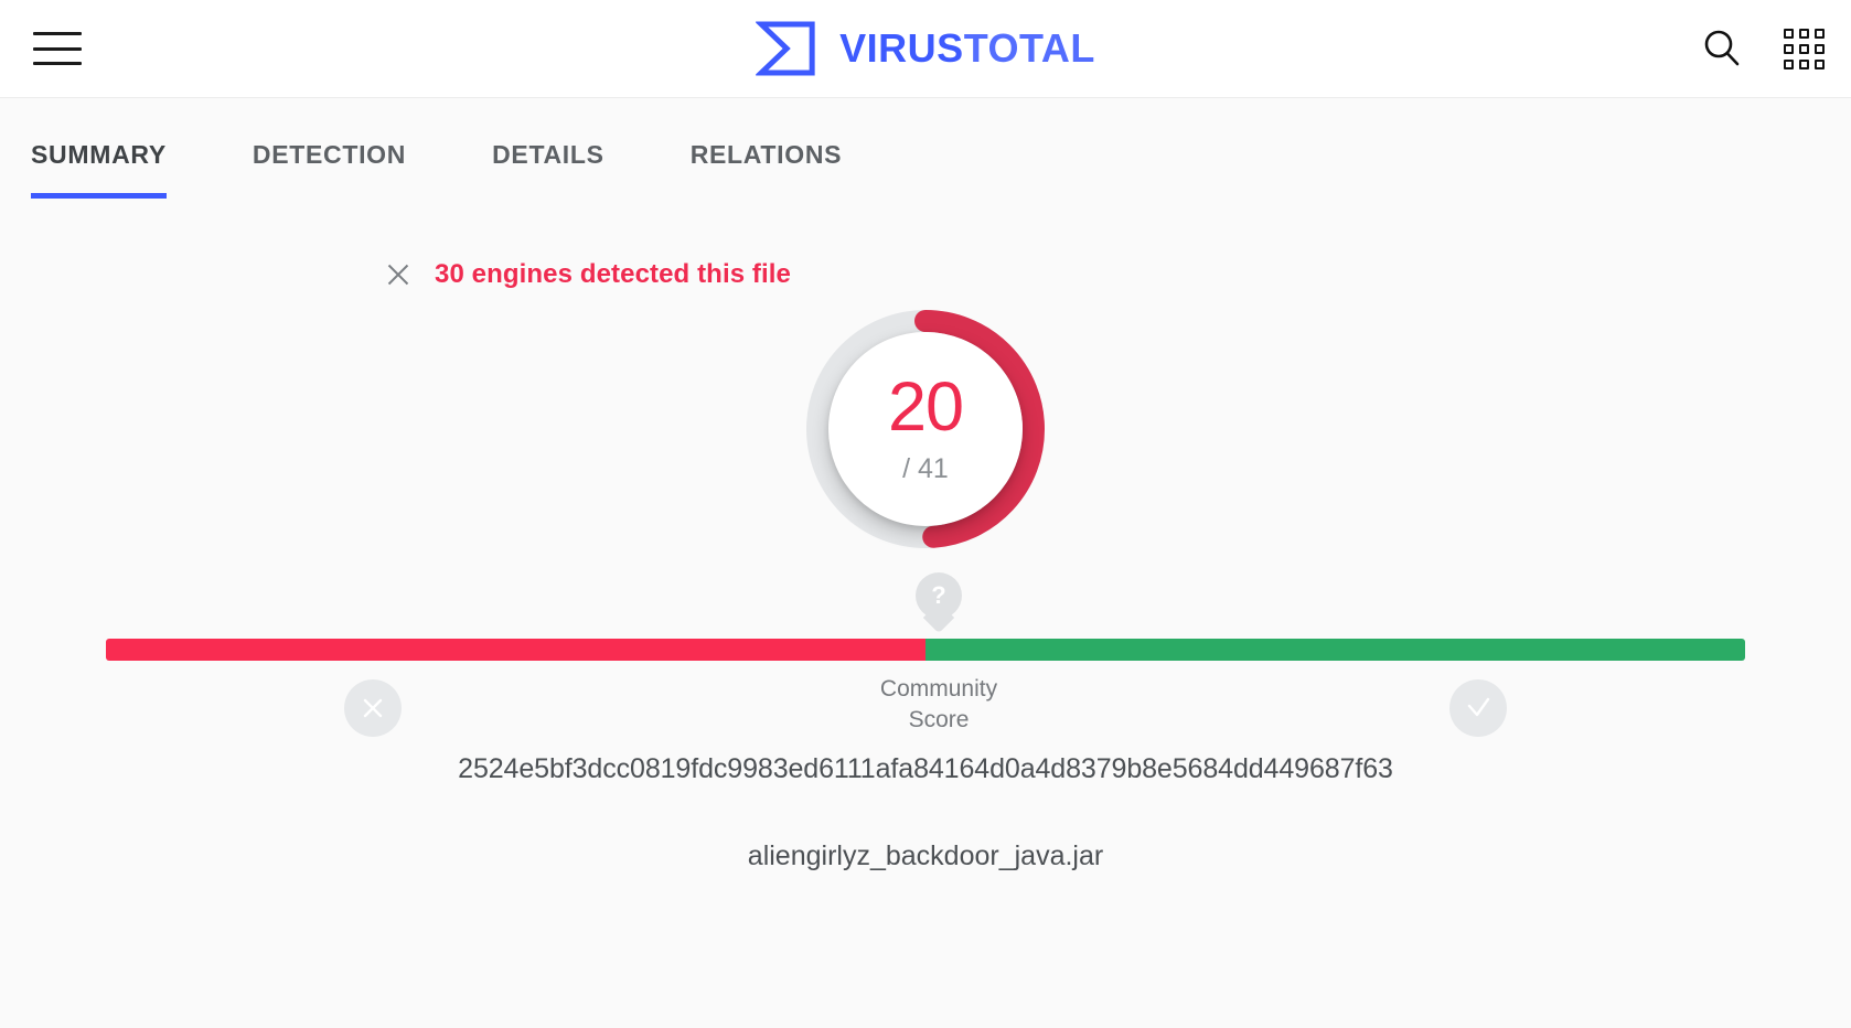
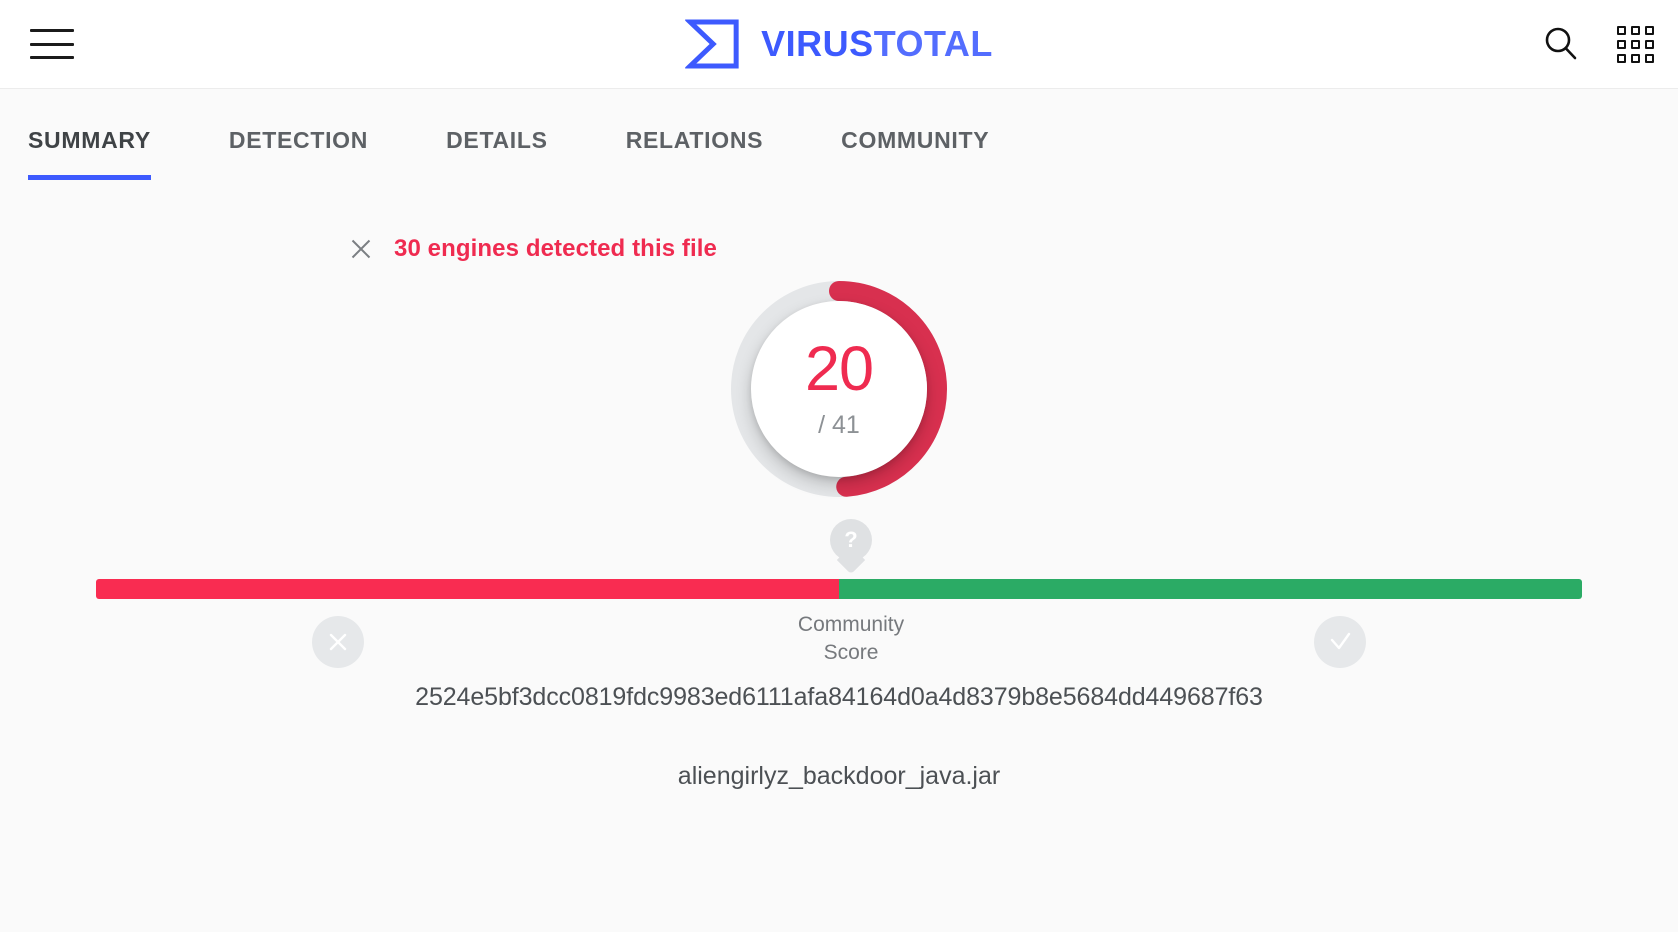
  VIRUSTOTAL
  SUMMARY
  DETECTION
  DETAILS
  RELATIONS
+ COMMUNITY
  30 engines detected this file
  20
  / 41
  ?
  Community
  Score
  2524e5bf3dcc0819fdc9983ed6111afa84164d0a4d8379b8e5684dd449687f63
  aliengirlyz_backdoor_java.jar
